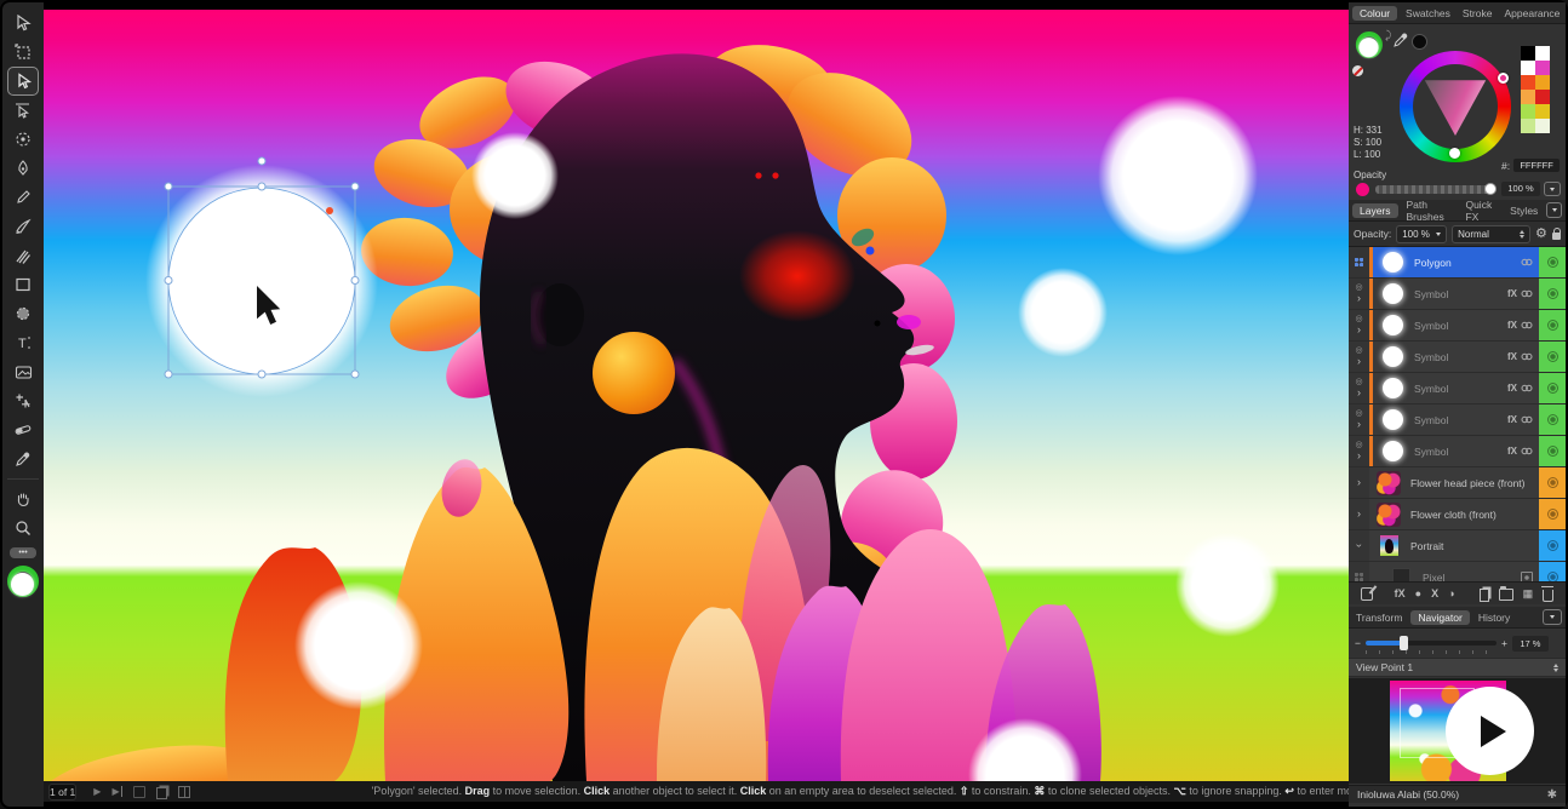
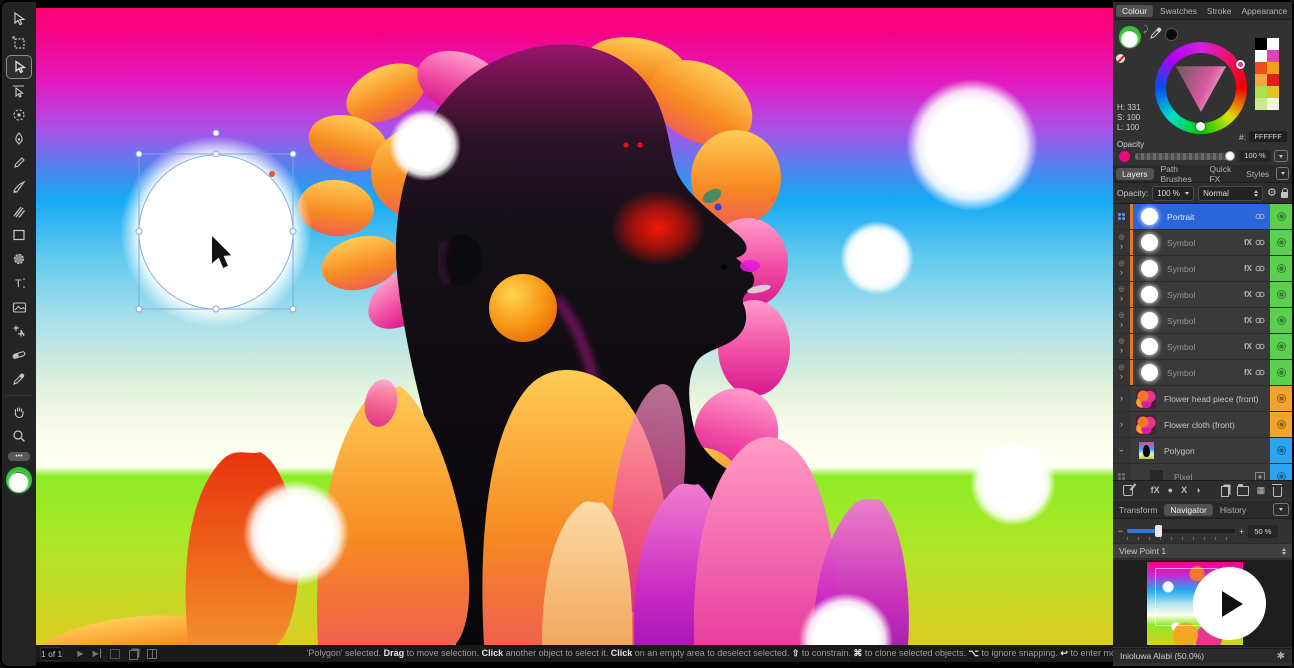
  T
  1 of 1
  ▶
  ▶
  'Polygon' selected. Drag to move selection. Click another object to select it. Click on an empty area to deselect selected. ⇧ to constrain. ⌘ to clone selected objects. ⌥ to ignore snapping. ↩ to enter m
  Colour
  Swatches
  Stroke
  Appearance
  ⤸
  H: 331
  S: 100
  L: 100
  #:
  FFFFFF
  Opacity
  100 %
  Layers
  Path Brushes
  Quick FX
  Styles
  Opacity:
  100 %
  Normal
  ⚙
- Polygon
+ Portrait
  ›
  Symbol
  fX
  ›
  Symbol
  fX
  ›
  Symbol
  fX
  ›
  Symbol
  fX
  ›
  Symbol
  fX
  ›
  Symbol
  fX
  ›
  Flower head piece (front)
  ›
  Flower cloth (front)
- Portrait
+ Polygon
  Pixel
  fX
  ●
  X
  ◑
  ▦
  Transform
  Navigator
  History
  −
  +
- 17 %
+ 50 %
  View Point 1
  Inioluwa Alabi (50.0%)
  ✱
